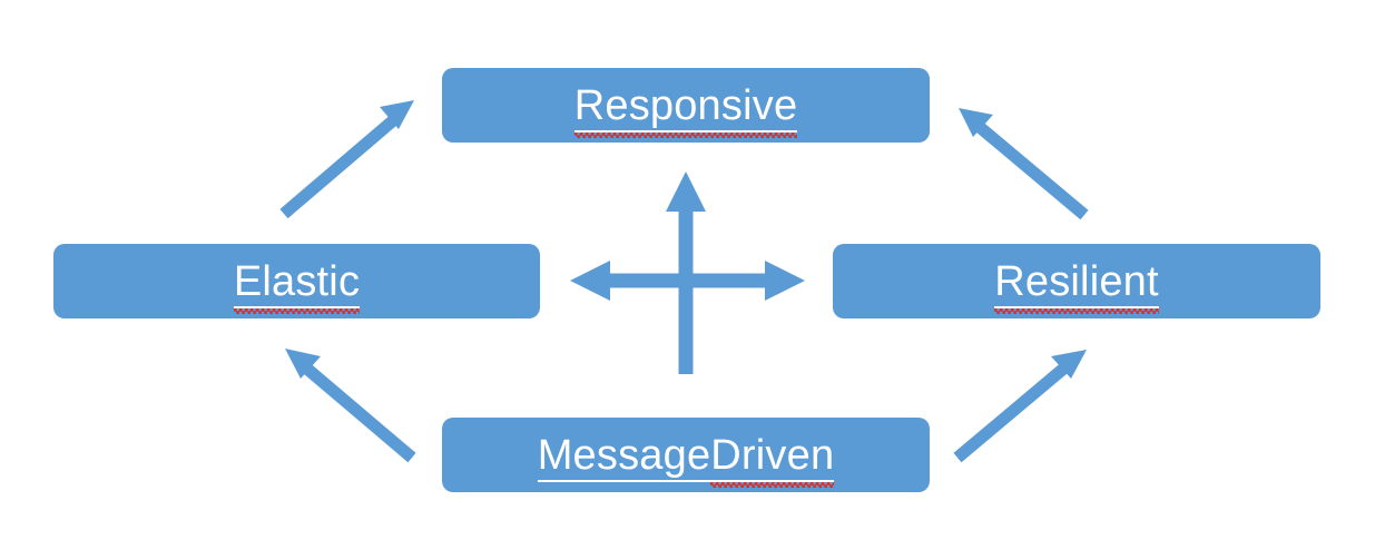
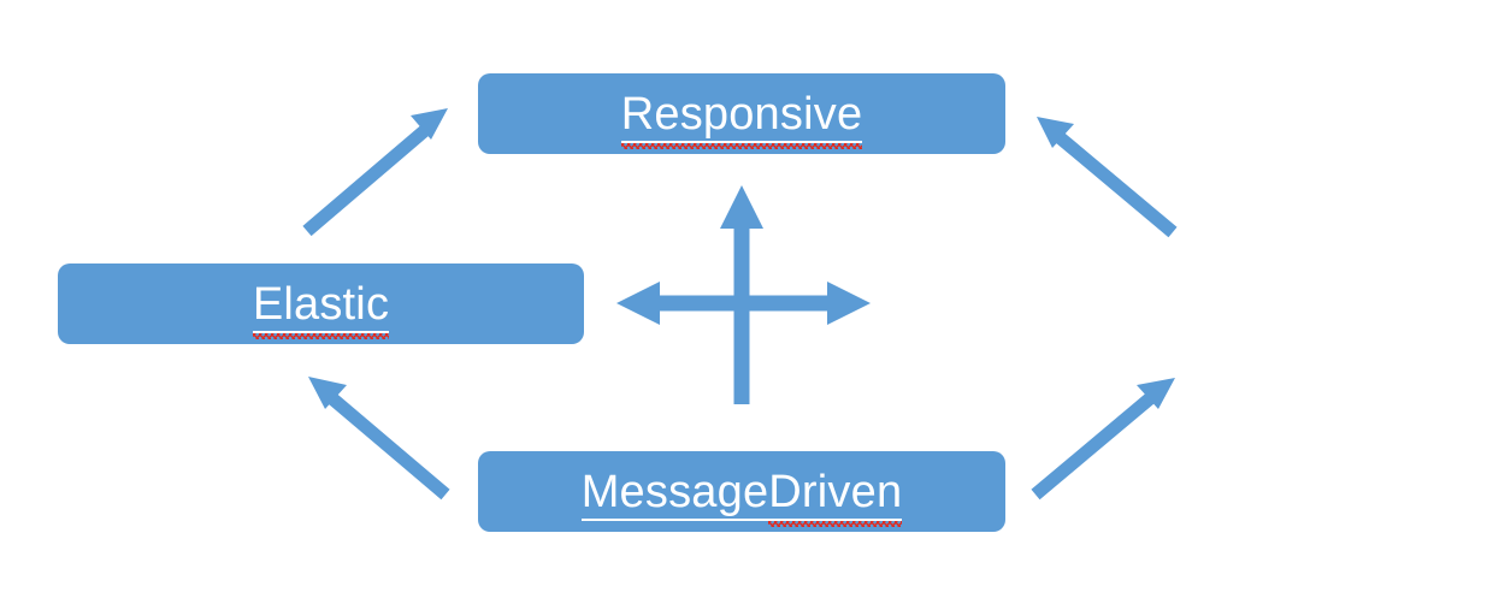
  Responsive
  Elastic
- Resilient
  Message Driven
